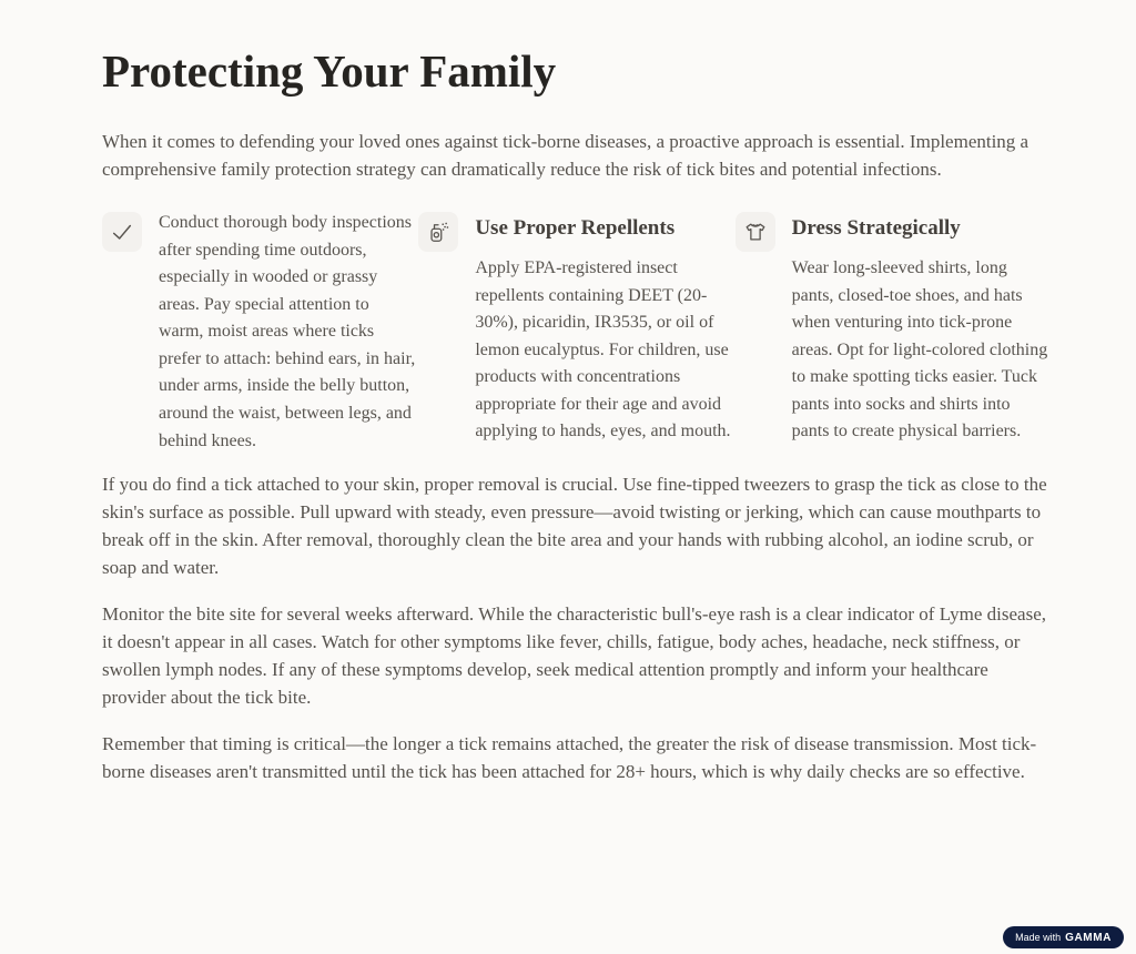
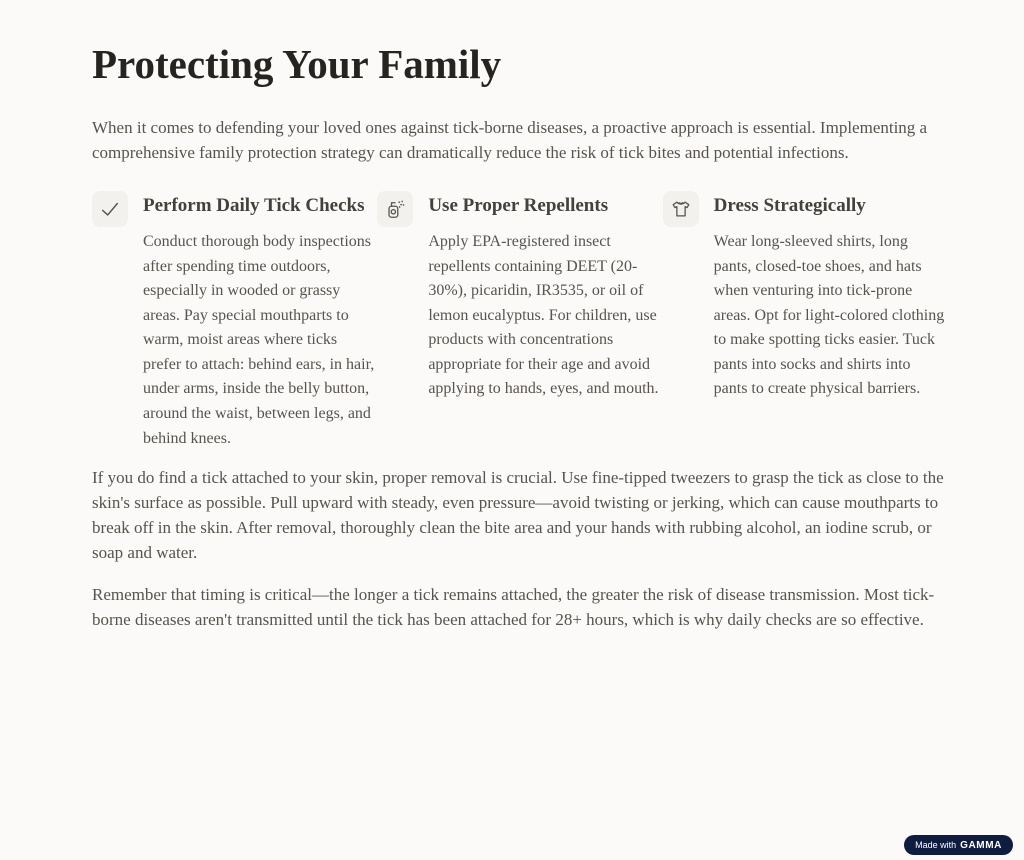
  Protecting Your Family
  When it comes to defending your loved ones against tick-borne diseases, a proactive approach is essential. Implementing a comprehensive family protection strategy can dramatically reduce the risk of tick bites and potential infections.
+ Perform Daily Tick Checks
- Conduct thorough body inspections after spending time outdoors, especially in wooded or grassy areas. Pay special attention to warm, moist areas where ticks prefer to attach: behind ears, in hair, under arms, inside the belly button, around the waist, between legs, and behind knees.
+ Conduct thorough body inspections after spending time outdoors, especially in wooded or grassy areas. Pay special mouthparts to warm, moist areas where ticks prefer to attach: behind ears, in hair, under arms, inside the belly button, around the waist, between legs, and behind knees.
  Use Proper Repellents
  Apply EPA-registered insect repellents containing DEET (20-30%), picaridin, IR3535, or oil of lemon eucalyptus. For children, use products with concentrations appropriate for their age and avoid applying to hands, eyes, and mouth.
  Dress Strategically
  Wear long-sleeved shirts, long pants, closed-toe shoes, and hats when venturing into tick-prone areas. Opt for light-colored clothing to make spotting ticks easier. Tuck pants into socks and shirts into pants to create physical barriers.
  If you do find a tick attached to your skin, proper removal is crucial. Use fine-tipped tweezers to grasp the tick as close to the skin's surface as possible. Pull upward with steady, even pressure—avoid twisting or jerking, which can cause mouthparts to break off in the skin. After removal, thoroughly clean the bite area and your hands with rubbing alcohol, an iodine scrub, or soap and water.
- Monitor the bite site for several weeks afterward. While the characteristic bull's-eye rash is a clear indicator of Lyme disease, it doesn't appear in all cases. Watch for other symptoms like fever, chills, fatigue, body aches, headache, neck stiffness, or swollen lymph nodes. If any of these symptoms develop, seek medical attention promptly and inform your healthcare provider about the tick bite.
  Remember that timing is critical—the longer a tick remains attached, the greater the risk of disease transmission. Most tick-borne diseases aren't transmitted until the tick has been attached for 28+ hours, which is why daily checks are so effective.
  Made with
  GAMMA
